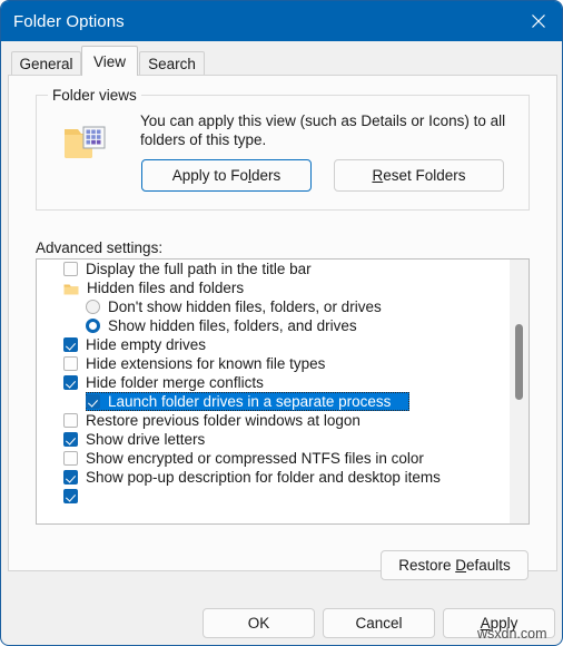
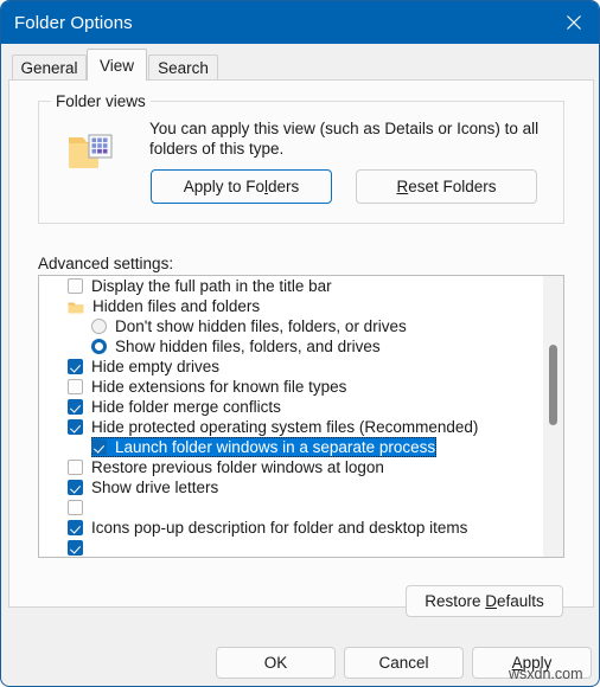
  Folder Options
  General
  View
  Search
  Folder views
  You can apply this view (such as Details or Icons) to all folders of this type.
  Apply to Folders
  Reset Folders
  Advanced settings:
  Display the full path in the title bar
  Hidden files and folders
  Don't show hidden files, folders, or drives
  Show hidden files, folders, and drives
  Hide empty drives
  Hide extensions for known file types
  Hide folder merge conflicts
+ Hide protected operating system files (Recommended)
- Launch folder drives in a separate process
+ Launch folder windows in a separate process
  Restore previous folder windows at logon
  Show drive letters
- Show encrypted or compressed NTFS files in color
- Show pop-up description for folder and desktop items
+ Icons pop-up description for folder and desktop items
  Restore Defaults
  OK
  Cancel
  Apply
  wsxdn.com
